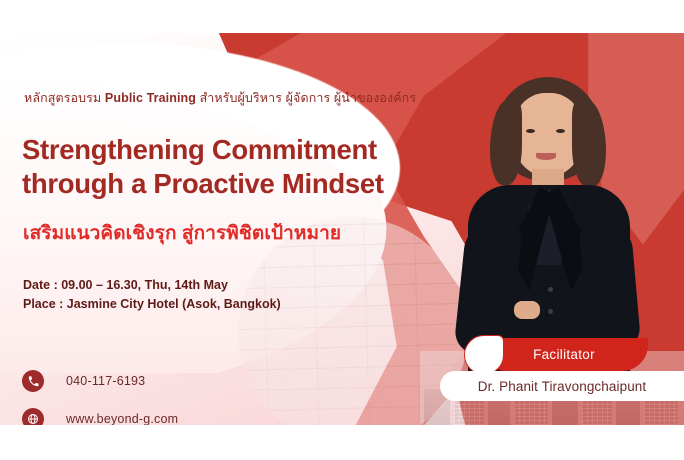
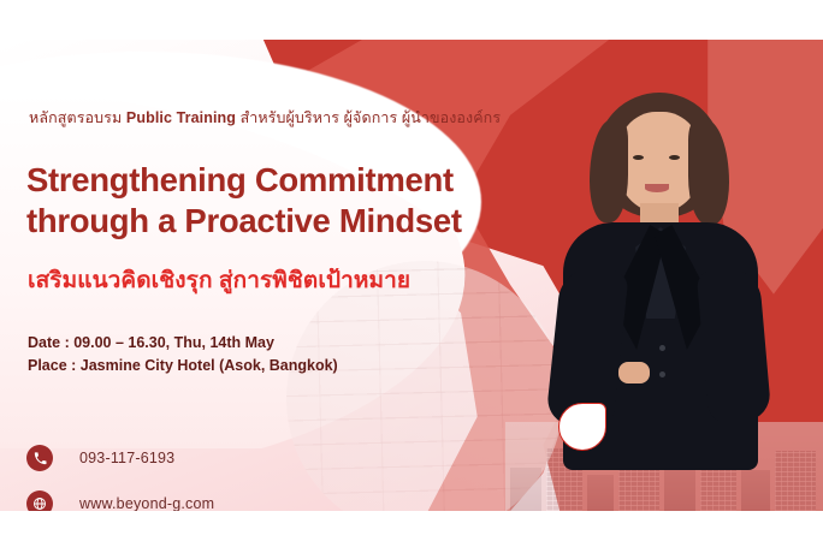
  หลักสูตรอบรม Public Training สำหรับผู้บริหาร ผู้จัดการ ผู้นำขององค์กร
  Strengthening Commitment
  through a Proactive Mindset
  เสริมแนวคิดเชิงรุก สู่การพิชิตเป้าหมาย
  Date : 09.00 – 16.30, Thu, 14th May
  Place : Jasmine City Hotel (Asok, Bangkok)
- 040-117-6193
+ 093-117-6193
  www.beyond-g.com
- Facilitator
- Dr. Phanit Tiravongchaipunt
